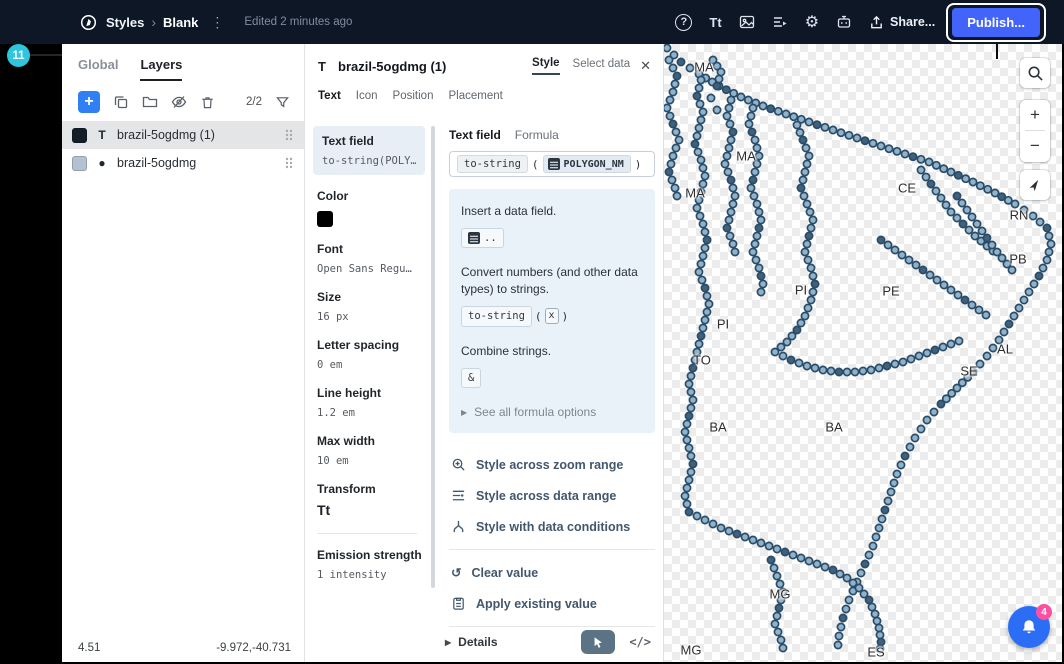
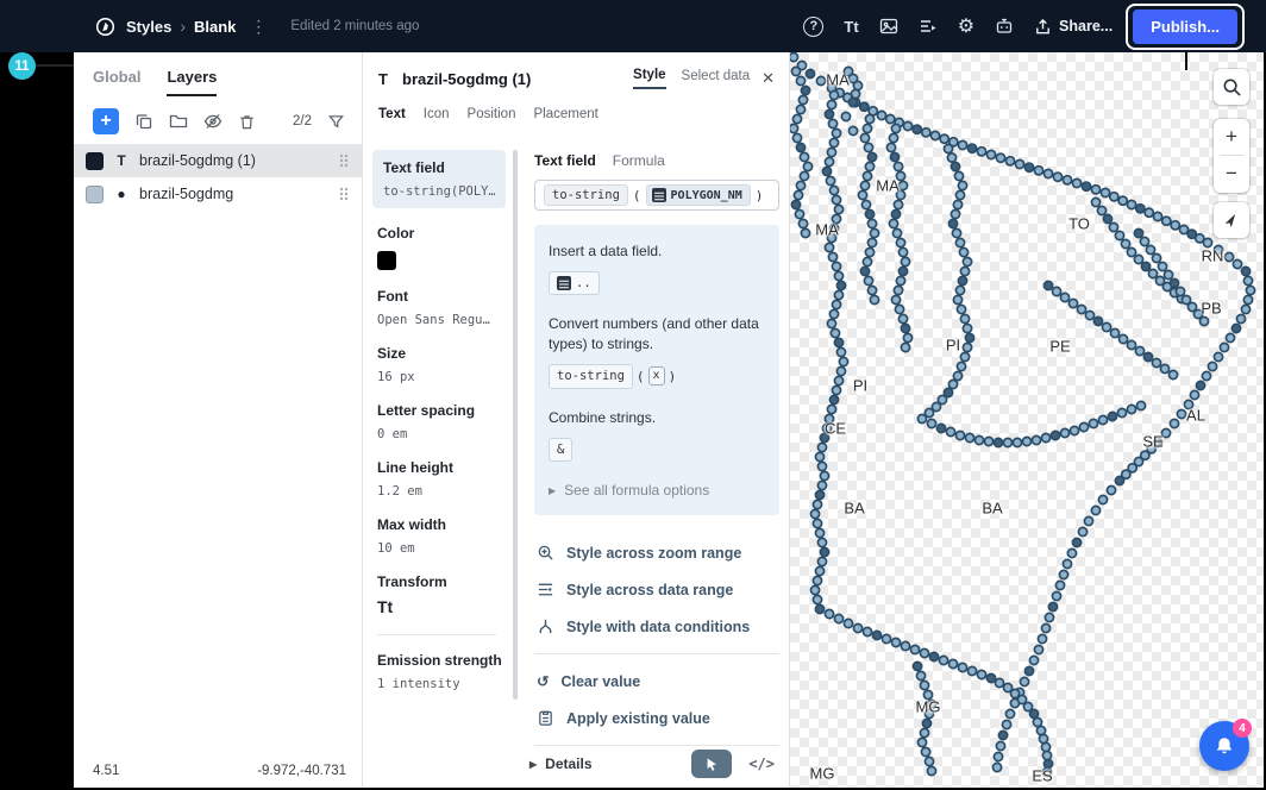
  Styles
  ›
  Blank
  ⋮
  Edited 2 minutes ago
  ?
  Tt
  ⚙
  Share...
  Publish...
  11
  Global
  Layers
  +
  2/2
  T
  brazil-5ogdmg (1)
  ●
  brazil-5ogdmg
  4.51
  -9.972,-40.731
  T
  brazil-5ogdmg (1)
  Style
  Select data
  ✕
  Text
  Icon
  Position
  Placement
  Text field
  to-string(POLY…
  Color
  Font
  Open Sans Regu…
  Size
  16 px
  Letter spacing
  0 em
  Line height
  1.2 em
  Max width
  10 em
  Transform
  Tt
  Emission strength
  1 intensity
  Text field
  Formula
  to-string
  (
  POLYGON_NM
  )
  Insert a data field.
  ..
  Convert numbers (and other data types) to strings.
  to-string
  (
  x
  )
  Combine strings.
  &
  ▶
  See all formula options
  Style across zoom range
  Style across data range
  Style with data conditions
  ↺
  Clear value
  Apply existing value
  ▶
  Details
  </>
  MA
  MA
  MA
- CE
+ TO
  RN
  PB
  PE
  PI
  PI
  AL
  SE
- TO
+ CE
  BA
  BA
  MG
  MG
  ES
  +
  −
  4
